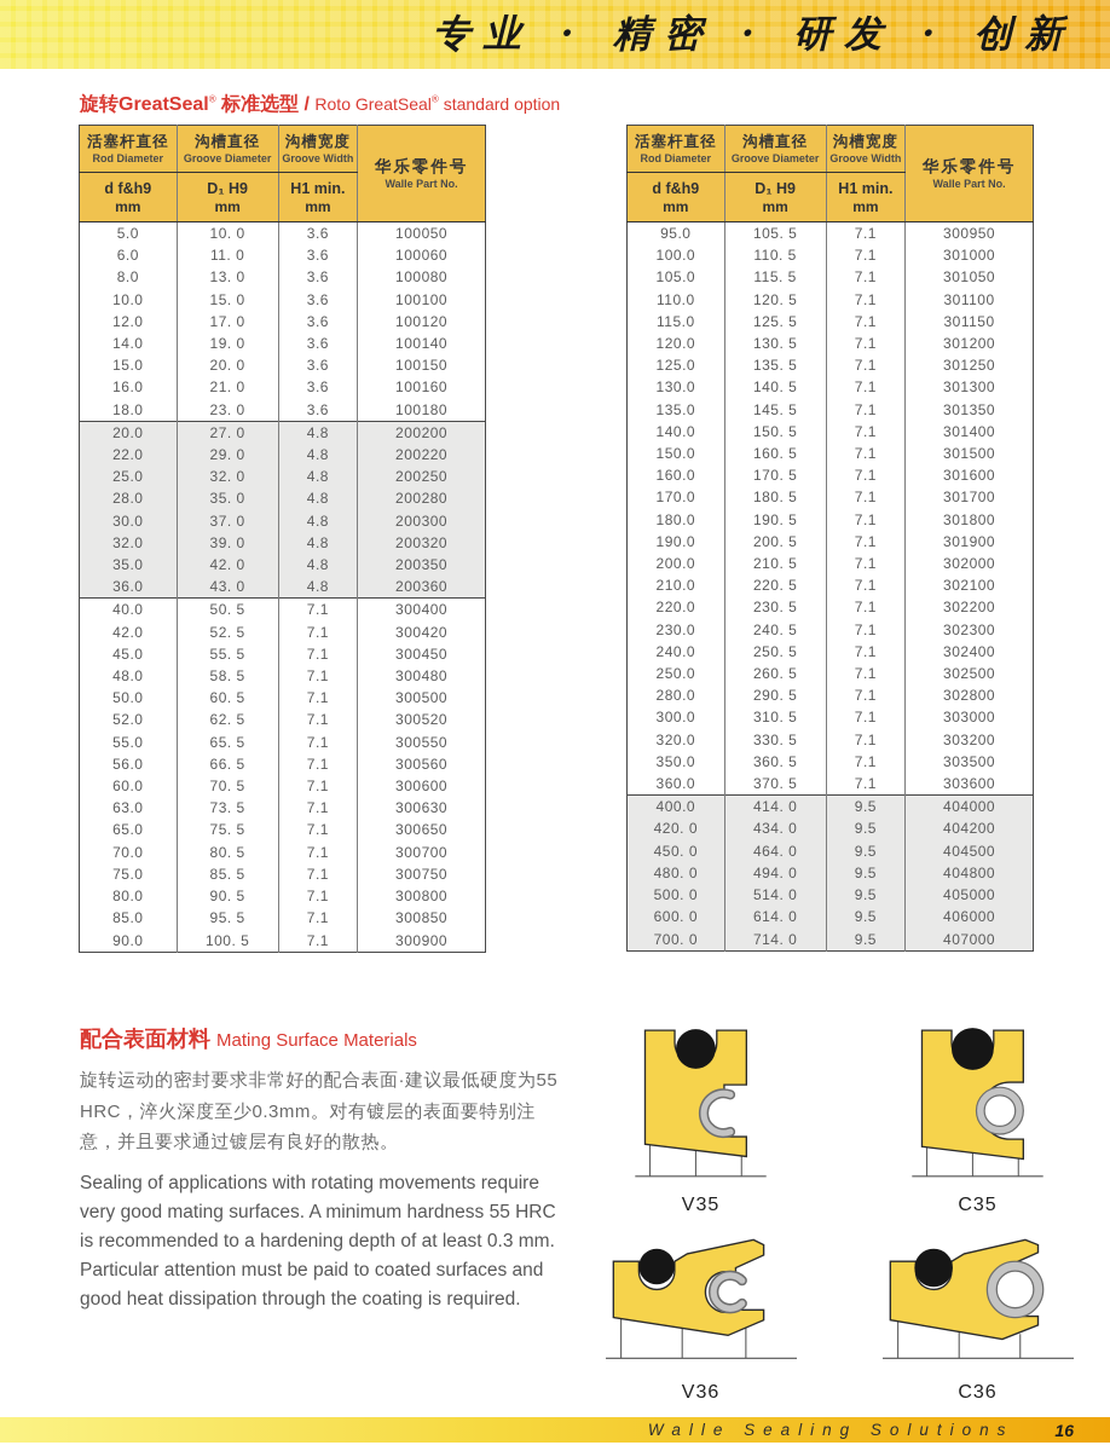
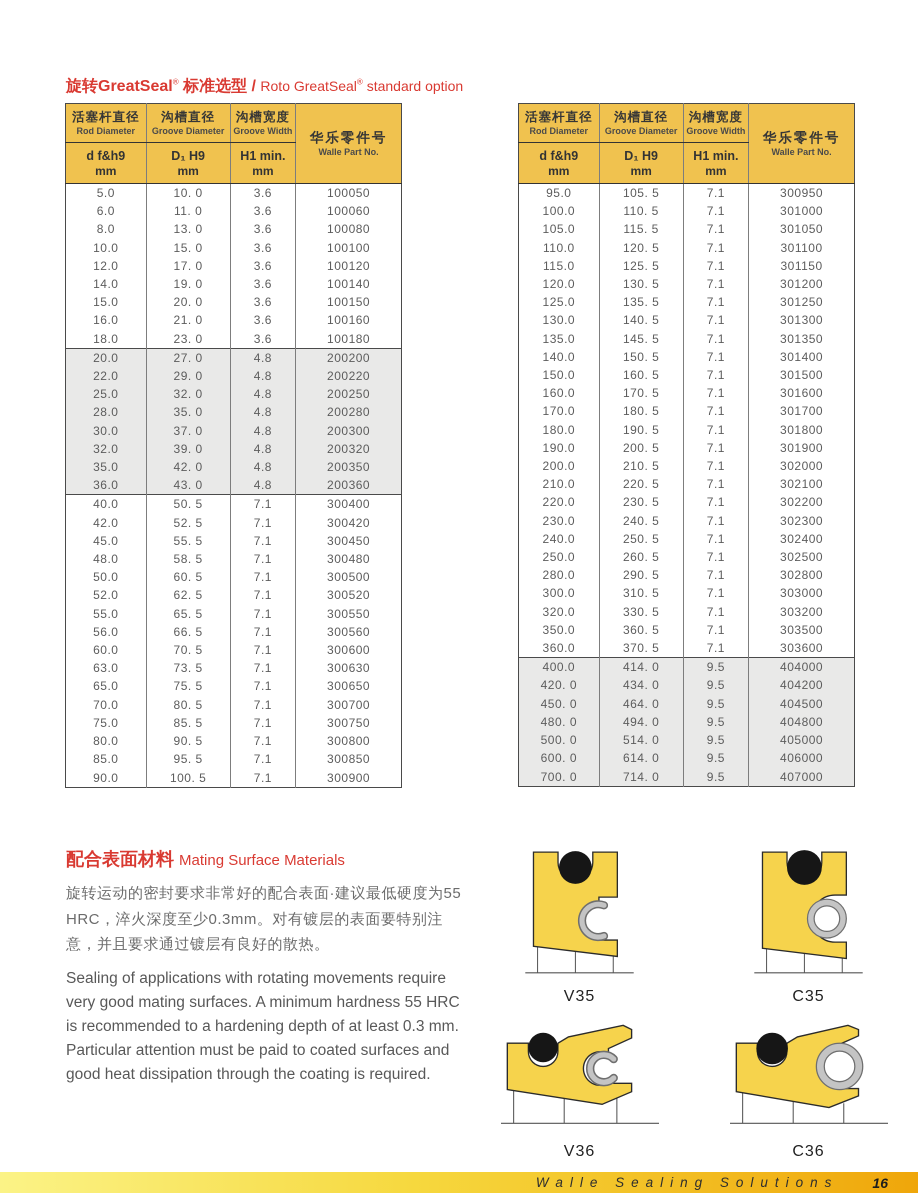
- 专业 · 精密 · 研发 · 创新
  旋转GreatSeal® 标准选型 / Roto GreatSeal® standard option
  活塞杆直径Rod Diameter	沟槽直径Groove Diameter	沟槽宽度Groove Width	华乐零件号Walle Part No.
  d f&h9mm	D₁ H9mm	H1 min.mm
  5.0	10. 0	3.6	100050
  6.0	11. 0	3.6	100060
  8.0	13. 0	3.6	100080
  10.0	15. 0	3.6	100100
  12.0	17. 0	3.6	100120
  14.0	19. 0	3.6	100140
  15.0	20. 0	3.6	100150
  16.0	21. 0	3.6	100160
  18.0	23. 0	3.6	100180
  20.0	27. 0	4.8	200200
  22.0	29. 0	4.8	200220
  25.0	32. 0	4.8	200250
  28.0	35. 0	4.8	200280
  30.0	37. 0	4.8	200300
  32.0	39. 0	4.8	200320
  35.0	42. 0	4.8	200350
  36.0	43. 0	4.8	200360
  40.0	50. 5	7.1	300400
  42.0	52. 5	7.1	300420
  45.0	55. 5	7.1	300450
  48.0	58. 5	7.1	300480
  50.0	60. 5	7.1	300500
  52.0	62. 5	7.1	300520
  55.0	65. 5	7.1	300550
  56.0	66. 5	7.1	300560
  60.0	70. 5	7.1	300600
  63.0	73. 5	7.1	300630
  65.0	75. 5	7.1	300650
  70.0	80. 5	7.1	300700
  75.0	85. 5	7.1	300750
  80.0	90. 5	7.1	300800
  85.0	95. 5	7.1	300850
  90.0	100. 5	7.1	300900
  活塞杆直径Rod Diameter	沟槽直径Groove Diameter	沟槽宽度Groove Width	华乐零件号Walle Part No.
  d f&h9mm	D₁ H9mm	H1 min.mm
  95.0	105. 5	7.1	300950
  100.0	110. 5	7.1	301000
  105.0	115. 5	7.1	301050
  110.0	120. 5	7.1	301100
  115.0	125. 5	7.1	301150
  120.0	130. 5	7.1	301200
  125.0	135. 5	7.1	301250
  130.0	140. 5	7.1	301300
  135.0	145. 5	7.1	301350
  140.0	150. 5	7.1	301400
  150.0	160. 5	7.1	301500
  160.0	170. 5	7.1	301600
  170.0	180. 5	7.1	301700
  180.0	190. 5	7.1	301800
  190.0	200. 5	7.1	301900
  200.0	210. 5	7.1	302000
  210.0	220. 5	7.1	302100
  220.0	230. 5	7.1	302200
  230.0	240. 5	7.1	302300
  240.0	250. 5	7.1	302400
  250.0	260. 5	7.1	302500
  280.0	290. 5	7.1	302800
  300.0	310. 5	7.1	303000
  320.0	330. 5	7.1	303200
  350.0	360. 5	7.1	303500
  360.0	370. 5	7.1	303600
  400.0	414. 0	9.5	404000
  420. 0	434. 0	9.5	404200
  450. 0	464. 0	9.5	404500
  480. 0	494. 0	9.5	404800
  500. 0	514. 0	9.5	405000
  600. 0	614. 0	9.5	406000
  700. 0	714. 0	9.5	407000
  配合表面材料 Mating Surface Materials
  旋转运动的密封要求非常好的配合表面·建议最低硬度为55 HRC，淬火深度至少0.3mm。对有镀层的表面要特别注意，并且要求通过镀层有良好的散热。
  Sealing of applications with rotating movements require very good mating surfaces. A minimum hardness 55 HRC is recommended to a hardening depth of at least 0.3 mm. Particular attention must be paid to coated surfaces and good heat dissipation through the coating is required.
  V35
  C35
  V36
  C36
  Walle Sealing Solutions
  16
